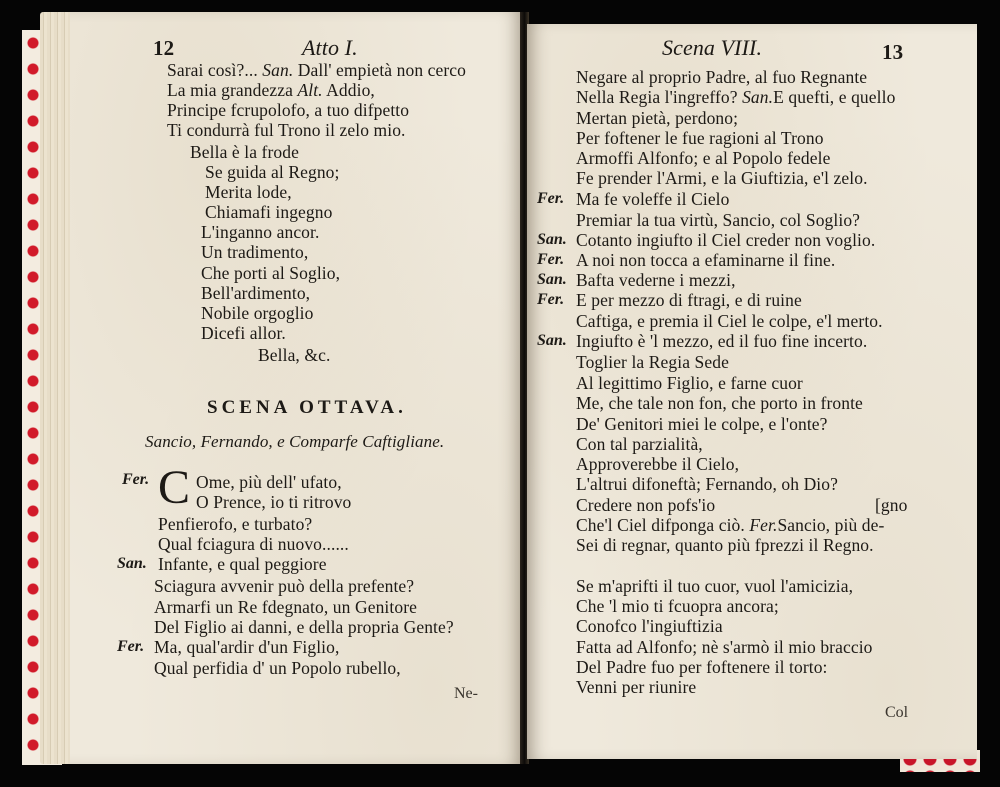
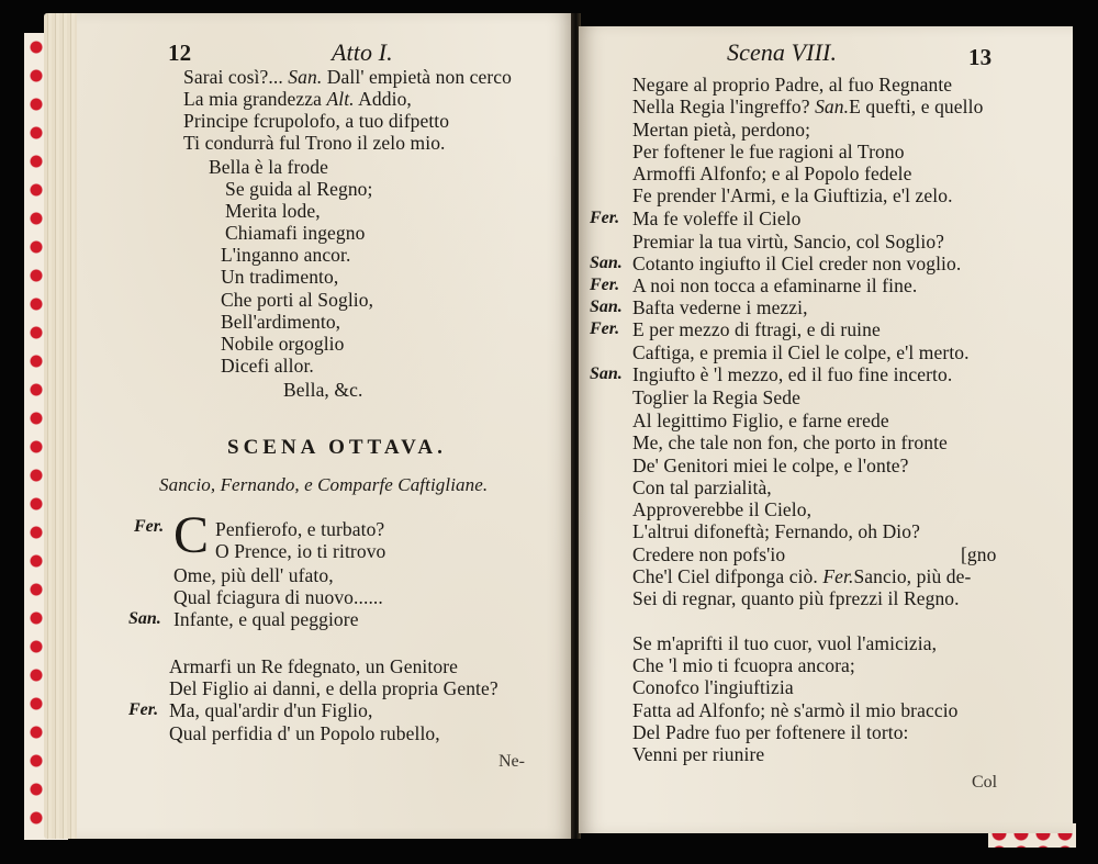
  12
  Atto I.
  Sarai così?... San. Dall' empietà non cerco
  La mia grandezza Alt. Addio,
  Principe fcrupolofo, a tuo difpetto
  Ti condurrà ful Trono il zelo mio.
  Bella è la frode
  Se guida al Regno;
  Merita lode,
  Chiamafi ingegno
  L'inganno ancor.
  Un tradimento,
  Che porti al Soglio,
  Bell'ardimento,
  Nobile orgoglio
  Dicefi allor.
  Bella, &c.
  SCENA OTTAVA.
  Sancio, Fernando, e Comparfe Caftigliane.
  Fer.
  C
- Ome, più dell' ufato,
+ Penfierofo, e turbato?
  O Prence, io ti ritrovo
- Penfierofo, e turbato?
+ Ome, più dell' ufato,
  Qual fciagura di nuovo......
  San.
  Infante, e qual peggiore
- Sciagura avvenir può della prefente?
  Armarfi un Re fdegnato, un Genitore
  Del Figlio ai danni, e della propria Gente?
  Fer.
  Ma, qual'ardir d'un Figlio,
  Qual perfidia d' un Popolo rubello,
  Ne-
  Scena VIII.
  13
  Negare al proprio Padre, al fuo Regnante
  Nella Regia l'ingreffo? San.E quefti, e quello
  Mertan pietà, perdono;
  Per foftener le fue ragioni al Trono
  Armoffi Alfonfo; e al Popolo fedele
  Fe prender l'Armi, e la Giuftizia, e'l zelo.
  Fer.
  Ma fe voleffe il Cielo
  Premiar la tua virtù, Sancio, col Soglio?
  San.
  Cotanto ingiufto il Ciel creder non voglio.
  Fer.
  A noi non tocca a efaminarne il fine.
  San.
  Bafta vederne i mezzi,
  Fer.
  E per mezzo di ftragi, e di ruine
  Caftiga, e premia il Ciel le colpe, e'l merto.
  San.
  Ingiufto è 'l mezzo, ed il fuo fine incerto.
  Toglier la Regia Sede
- Al legittimo Figlio, e farne cuor
+ Al legittimo Figlio, e farne erede
  Me, che tale non fon, che porto in fronte
  De' Genitori miei le colpe, e l'onte?
  Con tal parzialità,
  Approverebbe il Cielo,
  L'altrui difoneftà; Fernando, oh Dio?
  Credere non pofs'io
  [gno
  Che'l Ciel difponga ciò. Fer.Sancio, più de-
  Sei di regnar, quanto più fprezzi il Regno.
  Se m'aprifti il tuo cuor, vuol l'amicizia,
  Che 'l mio ti fcuopra ancora;
  Conofco l'ingiuftizia
  Fatta ad Alfonfo; nè s'armò il mio braccio
  Del Padre fuo per foftenere il torto:
  Venni per riunire
  Col
